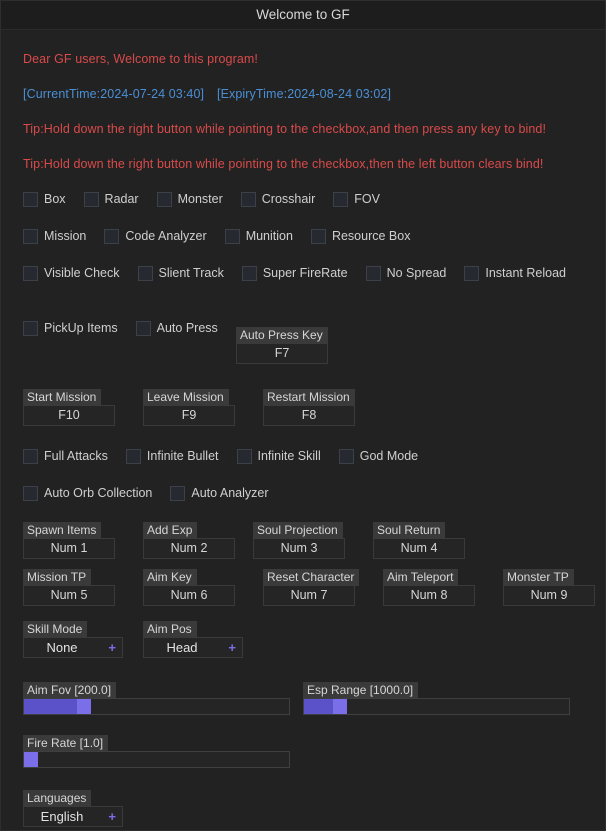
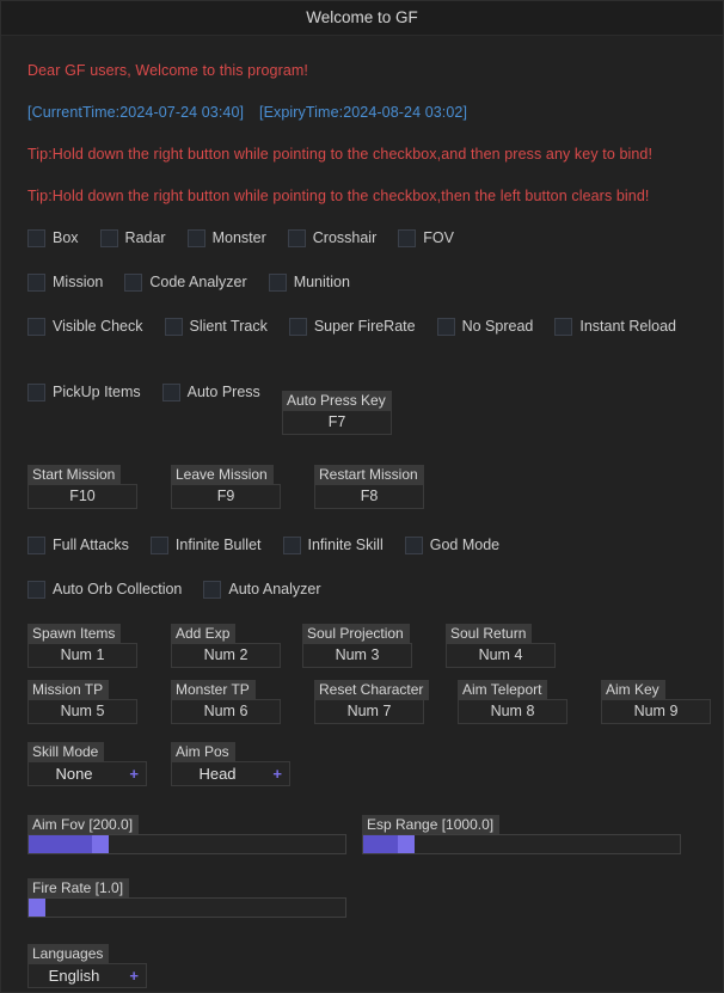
  Welcome to GF
  Dear GF users, Welcome to this program!
  [CurrentTime:2024-07-24 03:40]
  [ExpiryTime:2024-08-24 03:02]
  Tip:Hold down the right button while pointing to the checkbox,and then press any key to bind!
  Tip:Hold down the right button while pointing to the checkbox,then the left button clears bind!
  Box
  Radar
  Monster
  Crosshair
  FOV
  Mission
  Code Analyzer
  Munition
- Resource Box
  Visible Check
  Slient Track
  Super FireRate
  No Spread
  Instant Reload
  PickUp Items
  Auto Press
  Auto Press Key
  F7
  Start Mission
  F10
  Leave Mission
  F9
  Restart Mission
  F8
  Full Attacks
  Infinite Bullet
  Infinite Skill
  God Mode
  Auto Orb Collection
  Auto Analyzer
  Spawn Items
  Num 1
  Add Exp
  Num 2
  Soul Projection
  Num 3
  Soul Return
  Num 4
  Mission TP
  Num 5
- Aim Key
+ Monster TP
  Num 6
  Reset Character
  Num 7
  Aim Teleport
  Num 8
- Monster TP
+ Aim Key
  Num 9
  Skill Mode
  None
  +
  Aim Pos
  Head
  +
  Aim Fov [200.0]
  Esp Range [1000.0]
  Fire Rate [1.0]
  Languages
  English
  +
